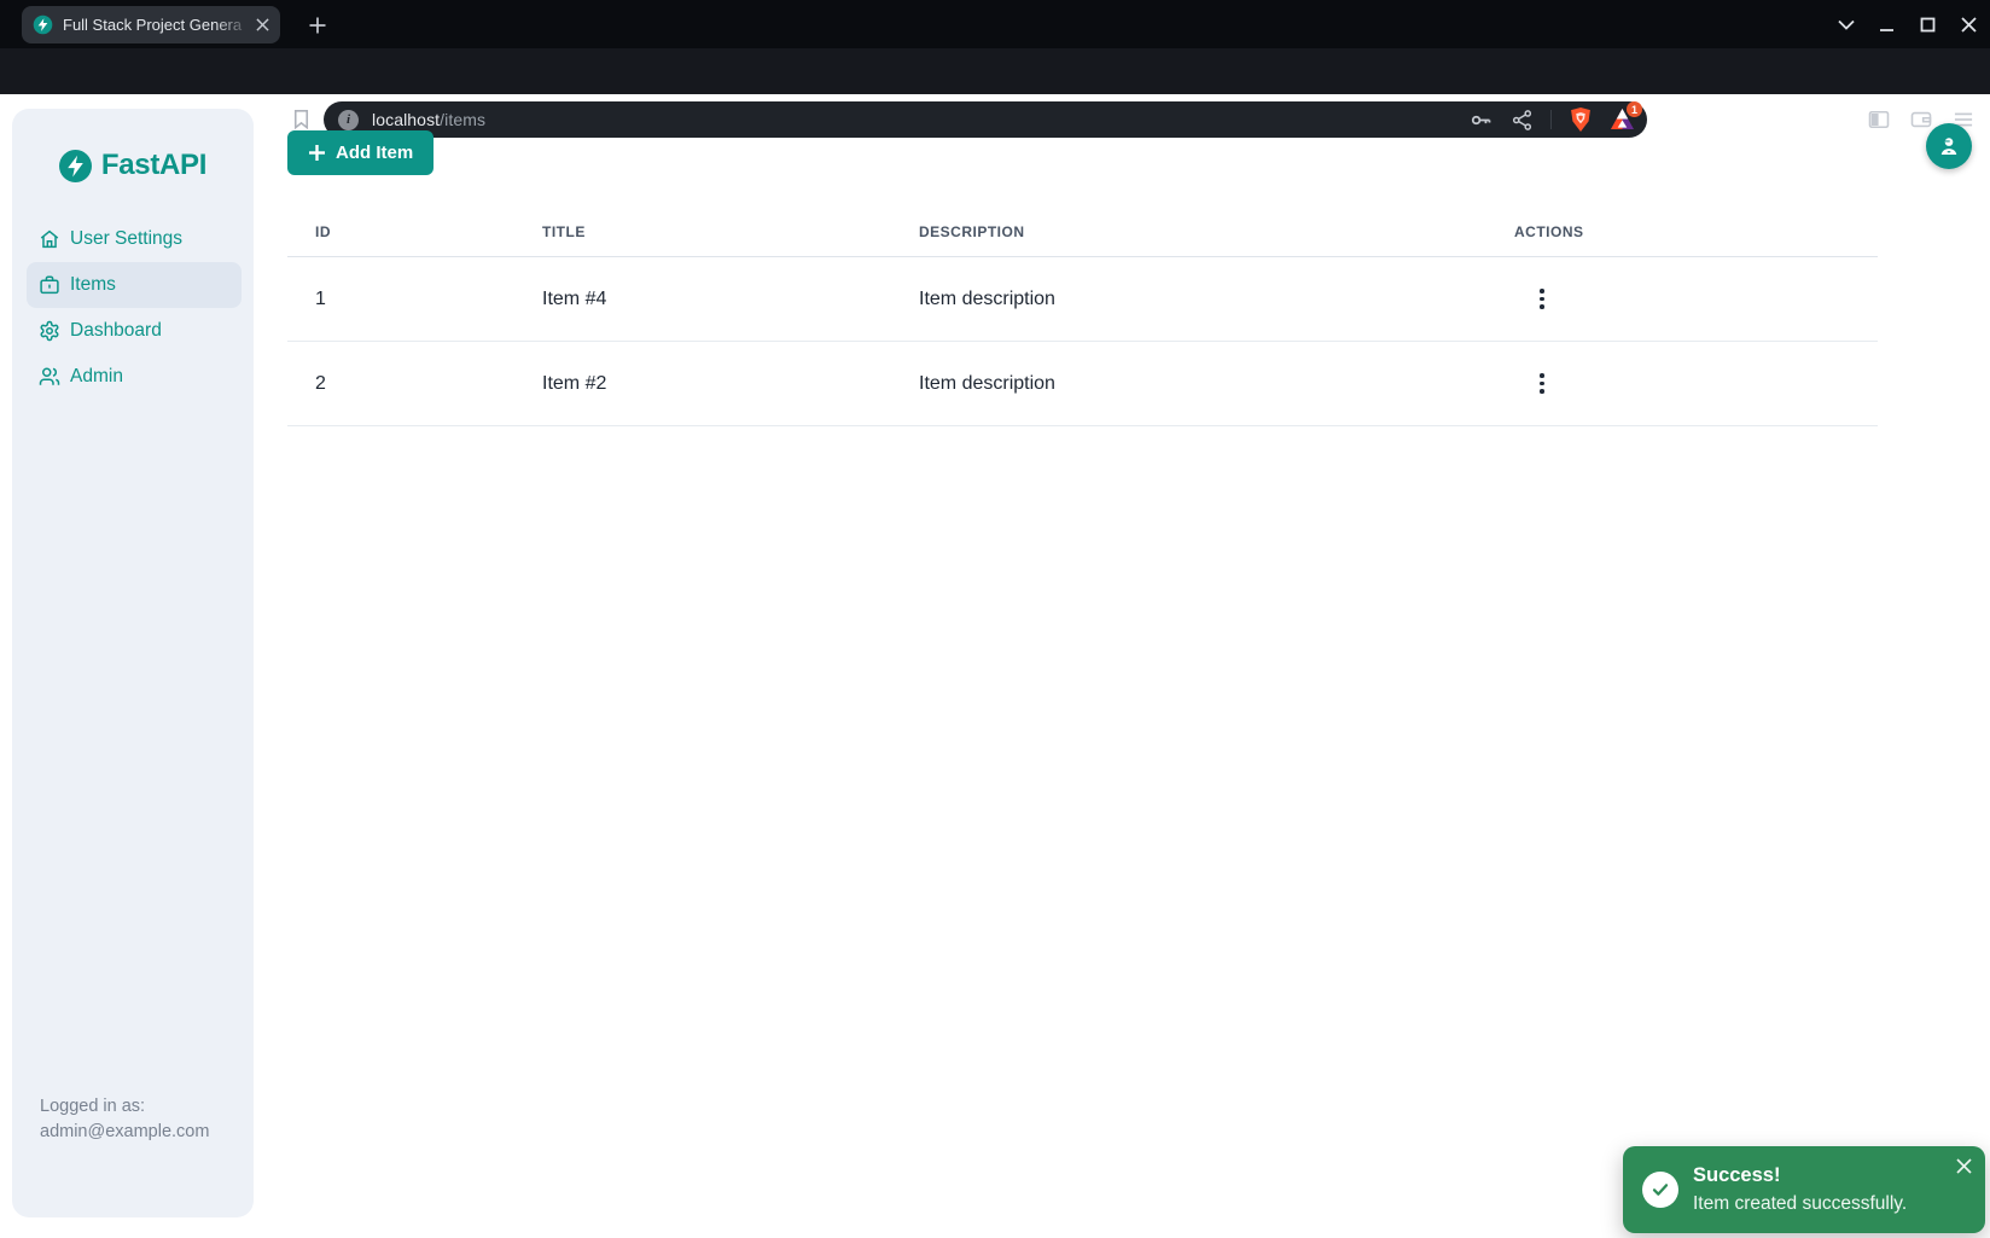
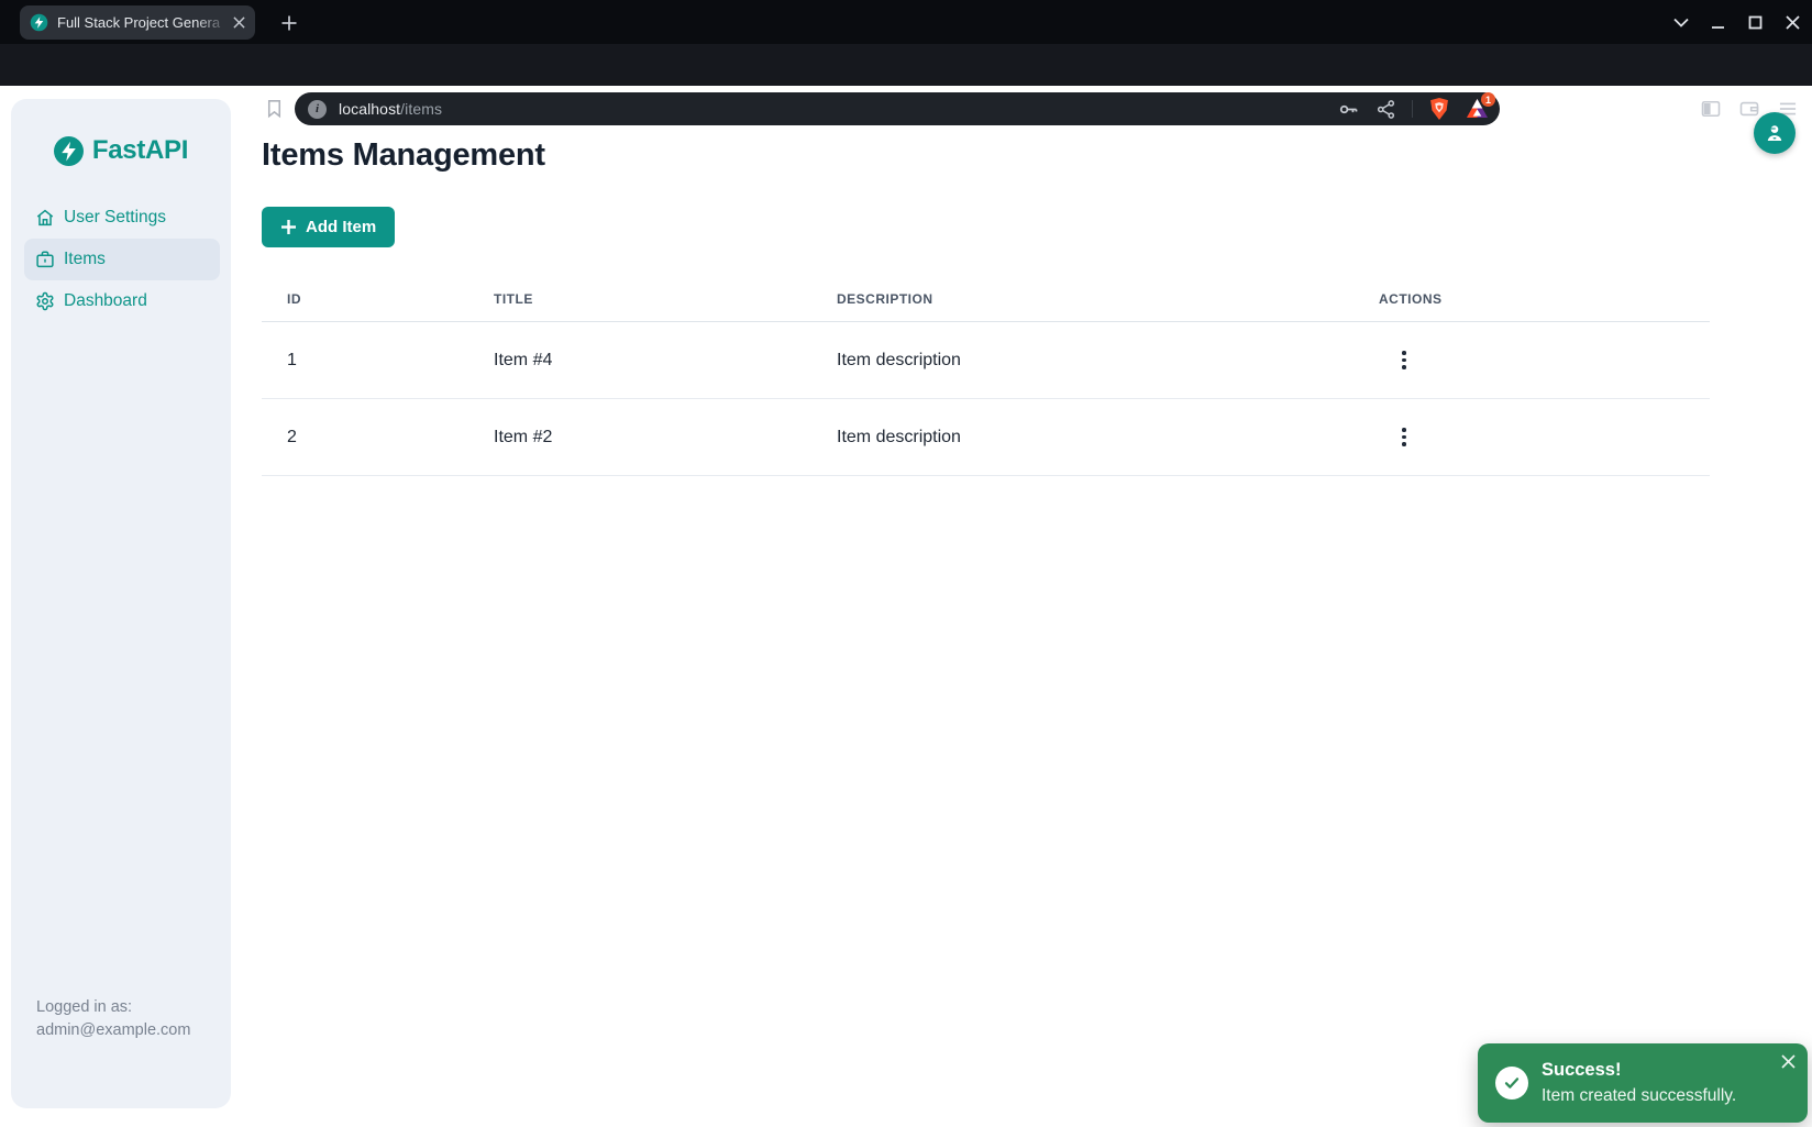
  Full Stack Project Genera
  i
  localhost/items
  1
  FastAPI
  User Settings
  Items
  Dashboard
- Admin
  Logged in as:
  admin@example.com
+ Items Management
  Add Item
  ID
  TITLE
  DESCRIPTION
  ACTIONS
  1
  Item #4
  Item description
  2
  Item #2
  Item description
  Success!
  Item created successfully.
